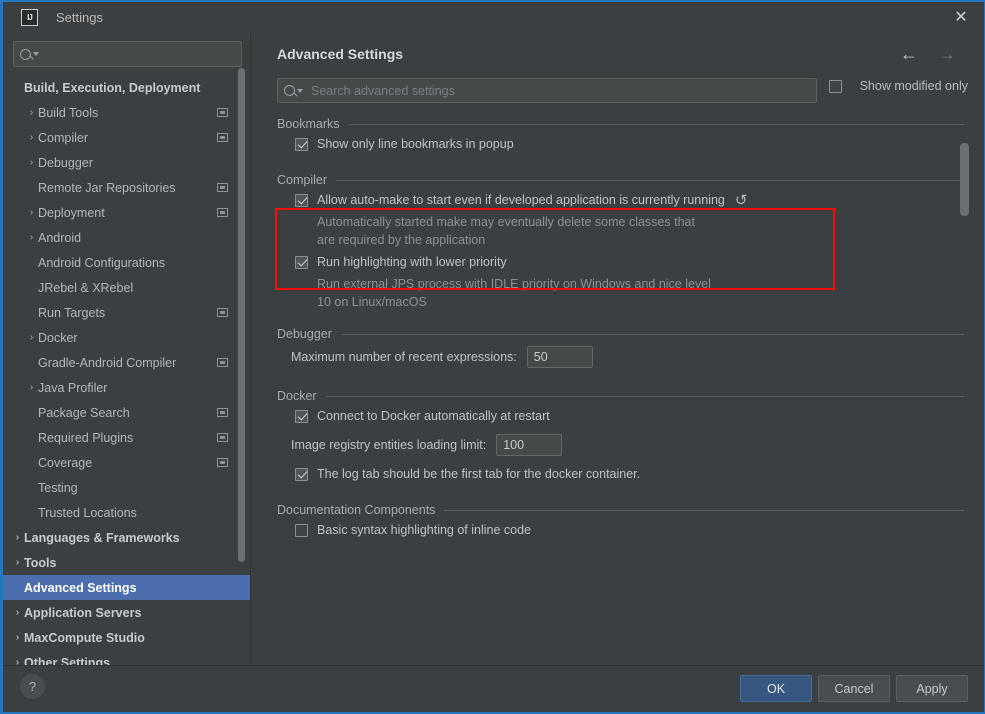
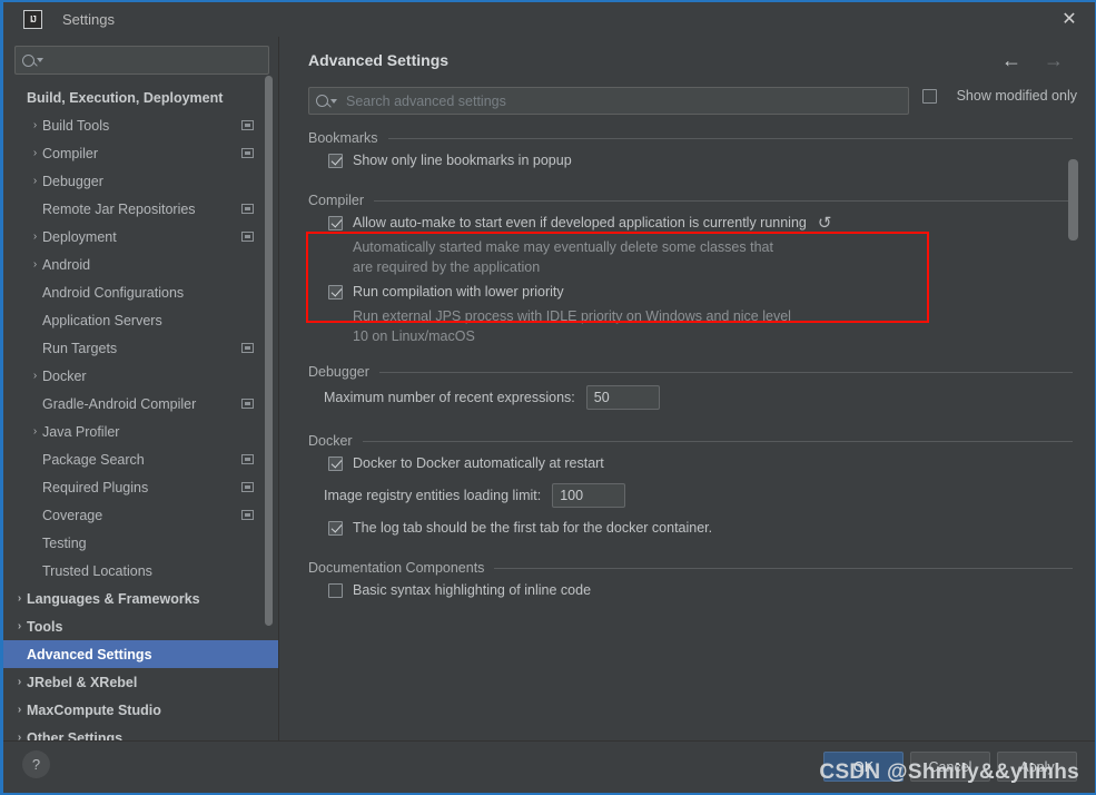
  IJ
  Settings
  ✕
  Build, Execution, Deployment
  ›
  Build Tools
  ›
  Compiler
  ›
  Debugger
  Remote Jar Repositories
  ›
  Deployment
  ›
  Android
  Android Configurations
- JRebel & XRebel
+ Application Servers
  Run Targets
  ›
  Docker
  Gradle-Android Compiler
  ›
  Java Profiler
  Package Search
  Required Plugins
  Coverage
  Testing
  Trusted Locations
  ›
  Languages & Frameworks
  ›
  Tools
  Advanced Settings
  ›
- Application Servers
+ JRebel & XRebel
  ›
  MaxCompute Studio
  ›
  Other Settings
  Advanced Settings
  ←
  →
  Search advanced settings
  Show modified only
  Bookmarks
  Show only line bookmarks in popup
  Compiler
  Allow auto-make to start even if developed application is currently running
  ↺
  Automatically started make may eventually delete some classes that
  are required by the application
- Run highlighting with lower priority
+ Run compilation with lower priority
  Run external JPS process with IDLE priority on Windows and nice level
  10 on Linux/macOS
  Debugger
  Maximum number of recent expressions:
  50
  Docker
- Connect to Docker automatically at restart
+ Docker to Docker automatically at restart
  Image registry entities loading limit:
  100
  The log tab should be the first tab for the docker container.
  Documentation Components
  Basic syntax highlighting of inline code
  ?
  OK
  Cancel
  Apply
+ CSDN @Shmily&&ylimhs
